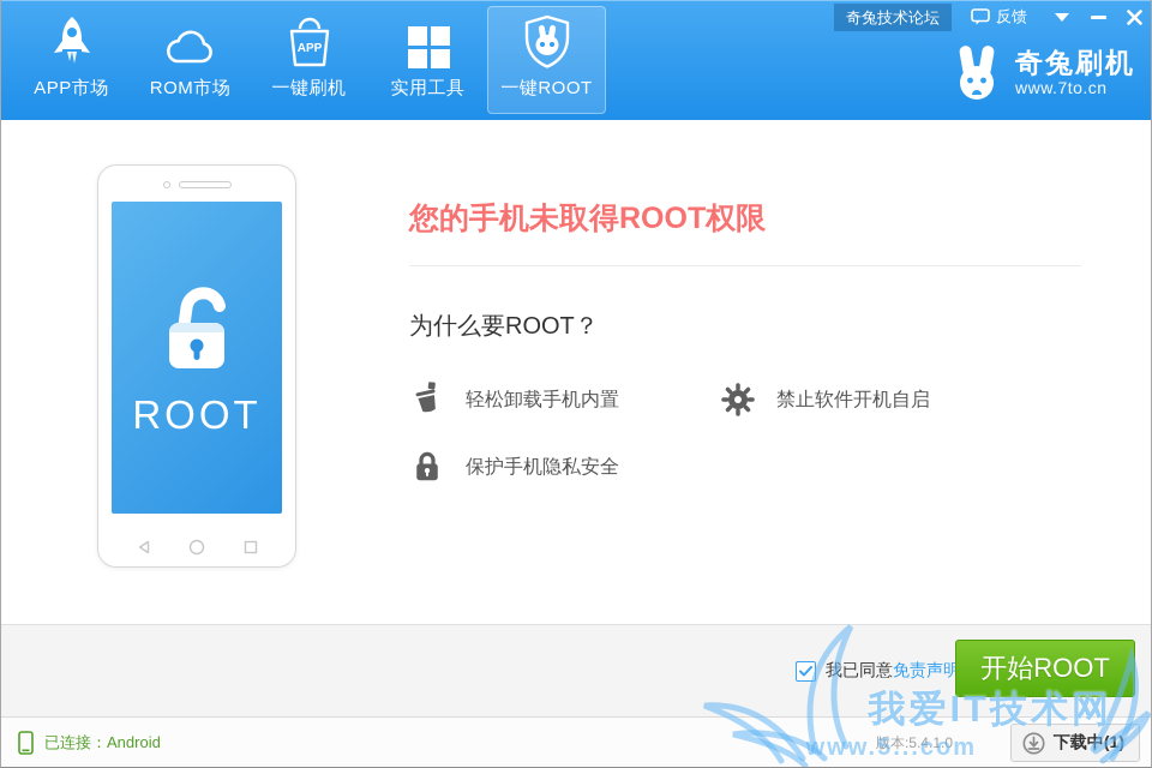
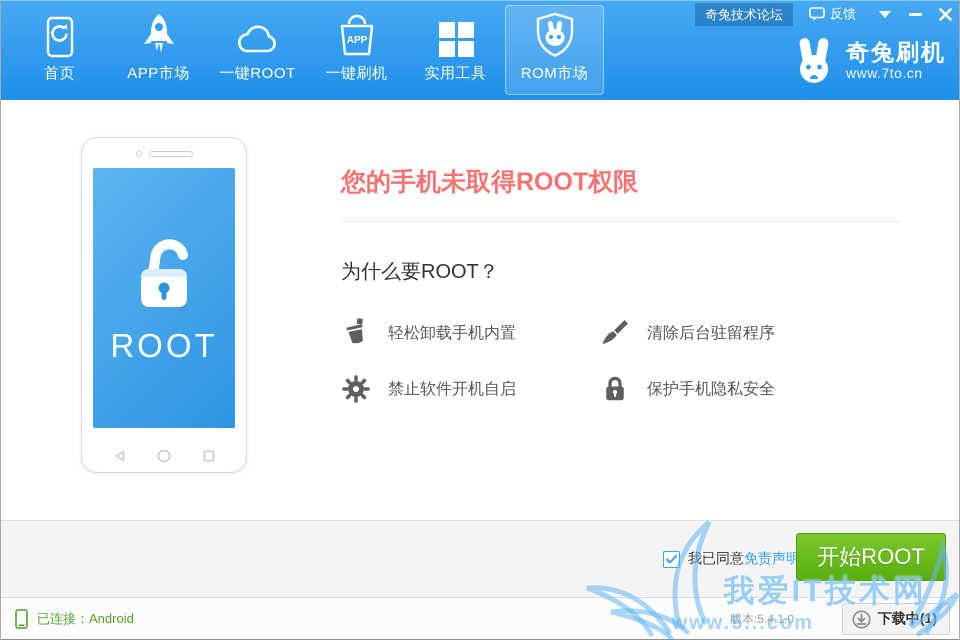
+ 首页
  APP市场
- ROM市场
+ 一键ROOT
  APP
  一键刷机
  实用工具
- 一键ROOT
+ ROM市场
  奇兔技术论坛
  反馈
  奇兔刷机
  www.7to.cn
  ROOT
  您的手机未取得ROOT权限
  为什么要ROOT？
  轻松卸载手机内置
+ 清除后台驻留程序
  禁止软件开机自启
  保护手机隐私安全
  我已同意
  免责声明
  开始ROOT
  已连接：Android
  版本:5.4.1.0
  下载中(1)
  我爱IT技术网
  www.5...com
